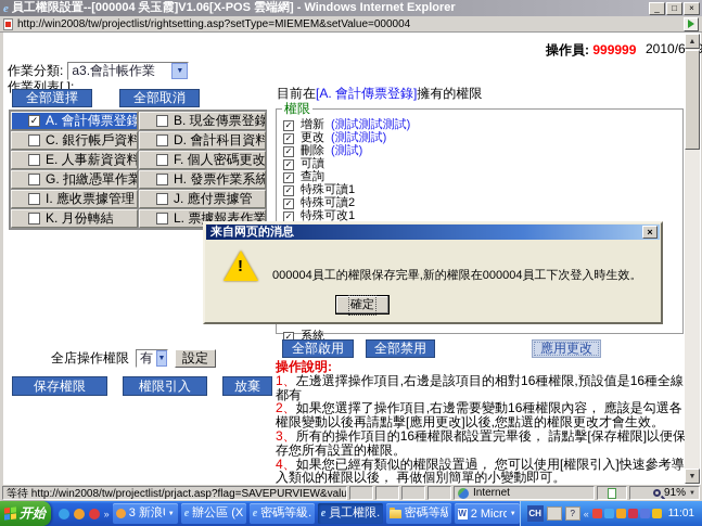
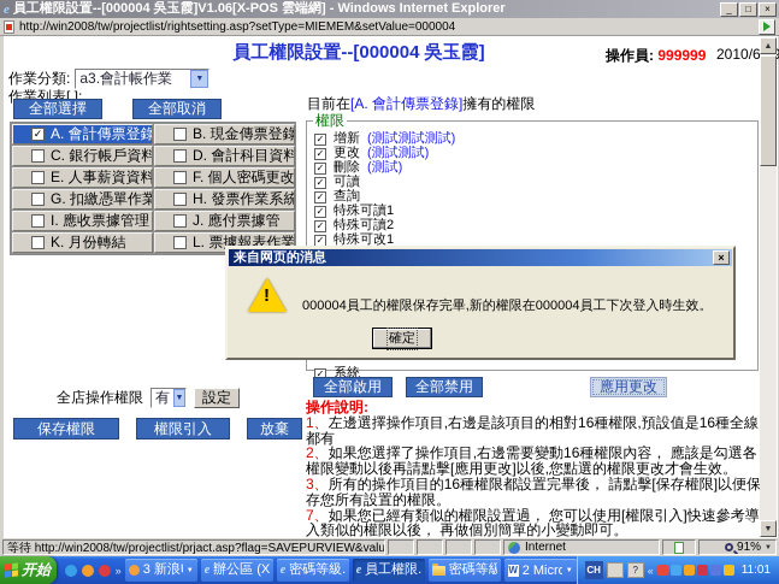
  e
  員工權限設置--[000004 吳玉霞]V1.06[X-POS 雲端網] - Windows Internet Explorer
  _
  □
  ×
  http://win2008/tw/projectlist/rightsetting.asp?setType=MIEMEM&setValue=000004
+ 員工權限設置--[000004 吳玉霞]
  操作員: 999999
  2010/69
  作業分類:
  a3.會計帳作業
  作業列表[ ]:
  全部選擇
  全部取消
  ✓
  A. 會計傳票登錄
  B. 現金傳票登錄
  C. 銀行帳戶資料
  D. 會計科目資料
  E. 人事薪資資料
  F. 個人密碼更改
  G. 扣繳憑單作業
  H. 發票作業系統
  I. 應收票據管理
  J. 應付票據管
  K. 月份轉結
  L. 票據報表作業
  全店操作權限
  有
  設定
  保存權限
  權限引入
  放棄
  目前在[A. 會計傳票登錄]擁有的權限
  權限
  ✓
  增新
  (測試測試測試)
  ✓
  更改
  (測試測試)
  ✓
  刪除
  (測試)
  ✓
  可讀
  ✓
  查詢
  ✓
  特殊可讀1
  ✓
  特殊可讀2
  ✓
  特殊可改1
  ✓
  系統
  全部啟用
  全部禁用
  應用更改
  操作說明:
  1、左邊選擇操作項目,右邊是該項目的相對16種權限,預設值是16種全線都有
  2、如果您選擇了操作項目,右邊需要變動16種權限內容， 應該是勾選各權限變動以後再請點擊[應用更改]以後,您點選的權限更改才會生效。
  3、所有的操作項目的16種權限都設置完畢後， 請點擊[保存權限]以便保存您所有設置的權限。
- 4、如果您已經有類似的權限設置過， 您可以使用[權限引入]快速參考導入類似的權限以後， 再做個別簡單的小變動即可。
+ 7、如果您已經有類似的權限設置過， 您可以使用[權限引入]快速參考導入類似的權限以後， 再做個別簡單的小變動即可。
  来自网页的消息
  ×
  000004員工的權限保存完畢,新的權限在000004員工下次登入時生效。
  確定
  等待 http://win2008/tw/projectlist/prjact.asp?flag=SAVEPURVIEW&valu
  Internet
  91%
  开始
  »
  e
  e
  密碼等級.
  e
  員工權限.
  W
  CH
  ?
  «
  11:01
